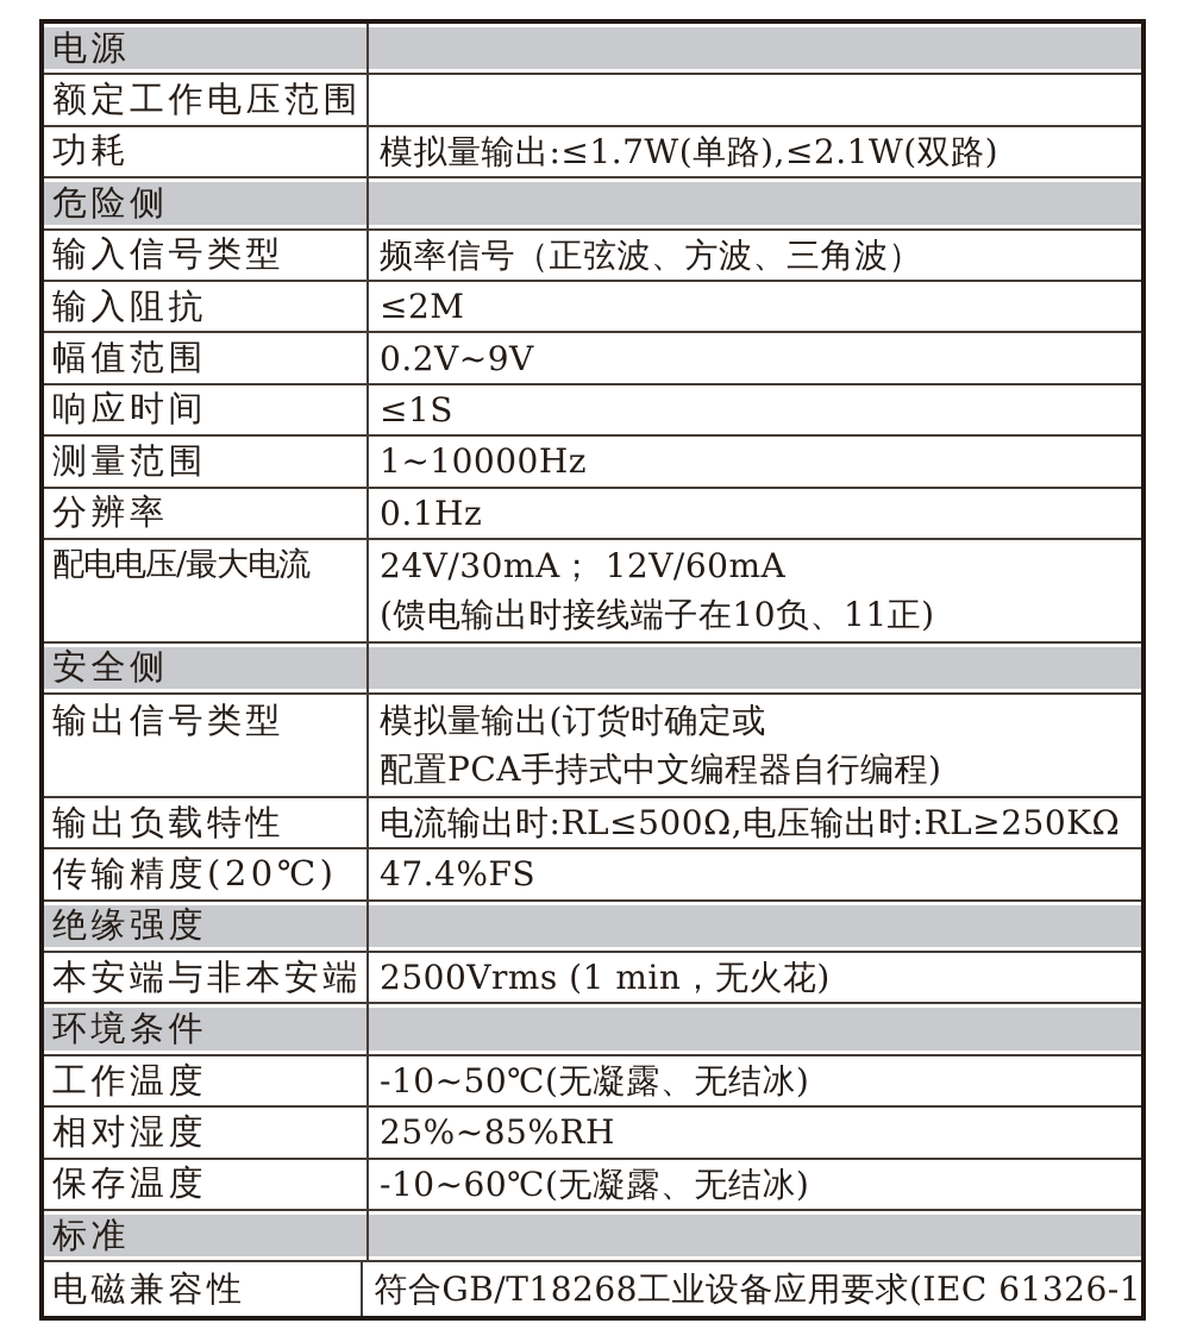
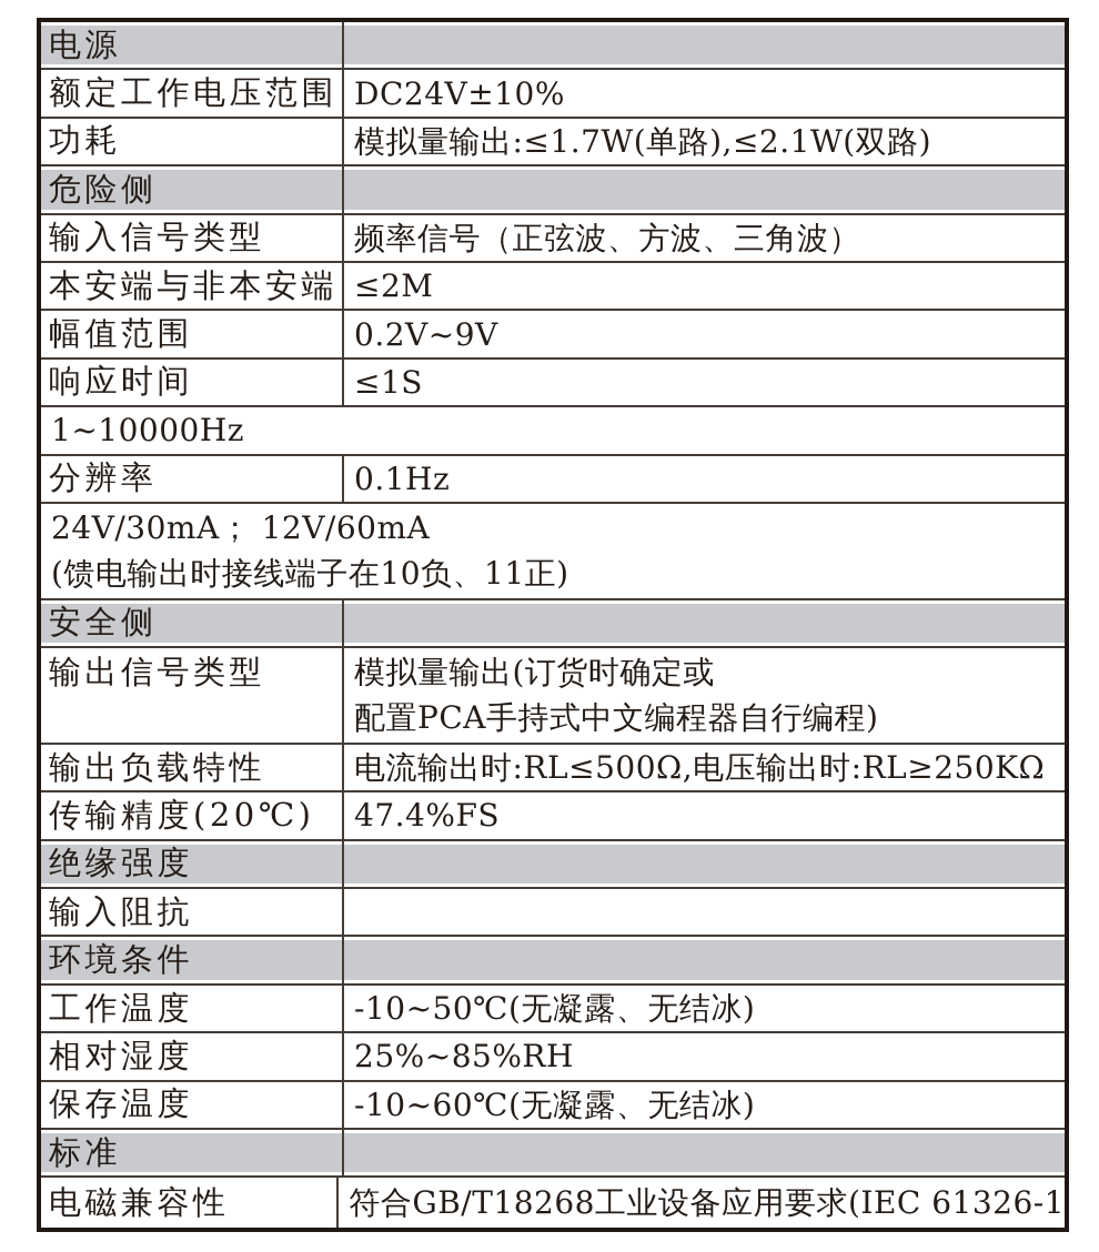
  电源
  额定工作电压范围
+ DC24V±10%
  功耗
  模拟量输出:≤1.7W(单路),≤2.1W(双路)
  危险侧
  输入信号类型
  频率信号（正弦波、方波、三角波）
- 输入阻抗
+ 本安端与非本安端
  ≤2M
  幅值范围
  0.2V~9V
  响应时间
  ≤1S
- 测量范围
  1~10000Hz
  分辨率
  0.1Hz
- 配电电压/最大电流
  24V/30mA； 12V/60mA
  (馈电输出时接线端子在10负、11正)
  安全侧
  输出信号类型
  模拟量输出(订货时确定或
  配置PCA手持式中文编程器自行编程)
  输出负载特性
  电流输出时:RL≤500Ω,电压输出时:RL≥250KΩ
  传输精度(20℃)
  47.4%FS
  绝缘强度
- 本安端与非本安端
+ 输入阻抗
- 2500Vrms (1 min，无火花)
  环境条件
  工作温度
  -10~50℃(无凝露、无结冰)
  相对湿度
  25%~85%RH
  保存温度
  -10~60℃(无凝露、无结冰)
  标准
  电磁兼容性
  符合GB/T18268工业设备应用要求(IEC 61326-1
